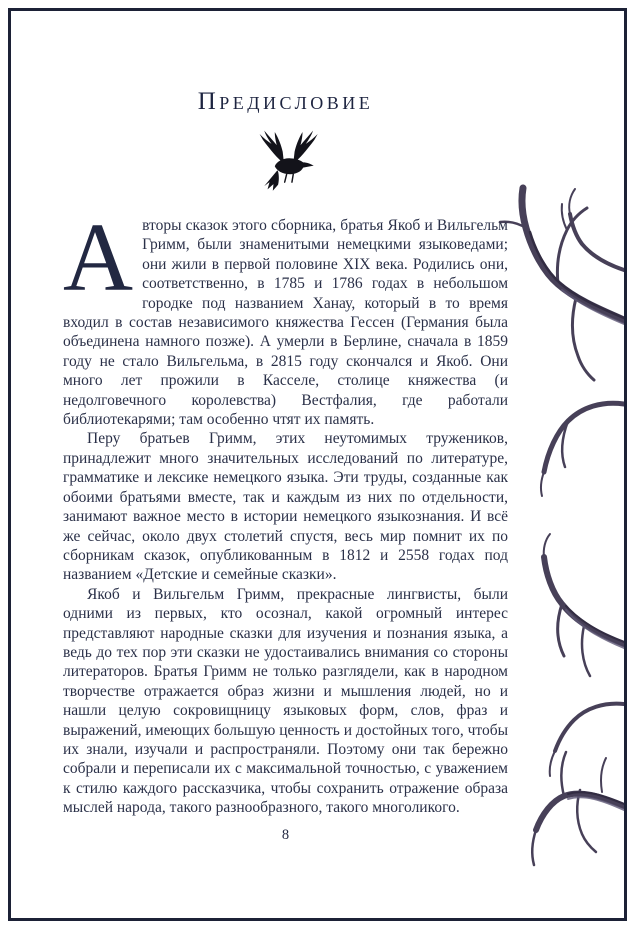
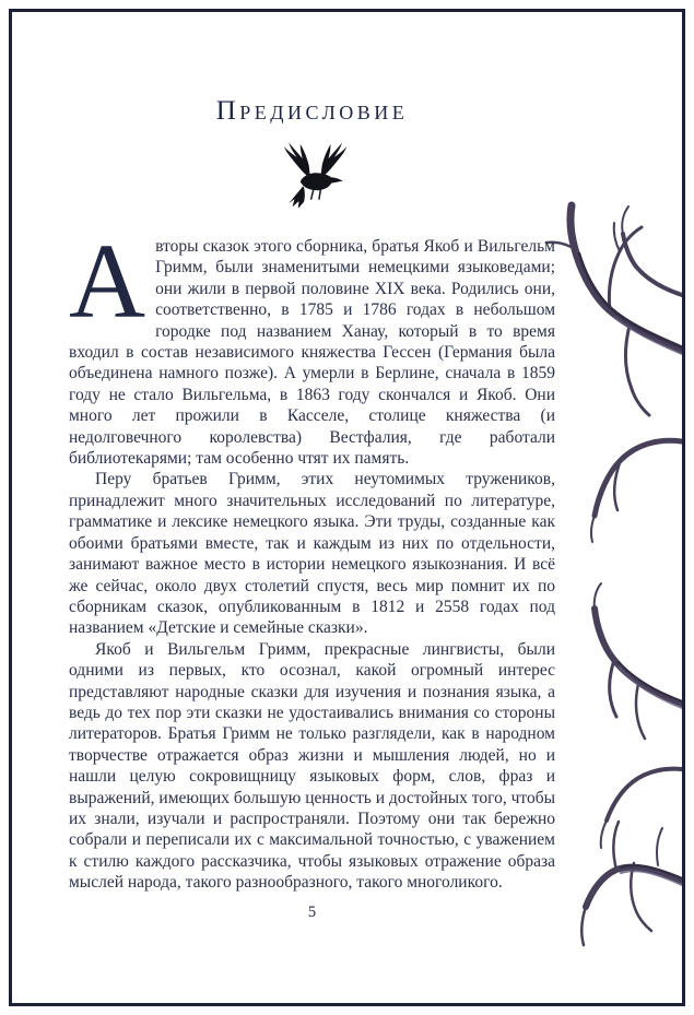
  Предисловие
  А
- вторы сказок этого сборника, братья Якоб и Вильгельм Гримм, были знаменитыми немецкими языковедами; они жили в первой половине XIX века. Родились они, соответственно, в 1785 и 1786 годах в небольшом городке под названием Ханау, который в то время входил в состав независимого княжества Гессен (Германия была объединена намного позже). А умерли в Берлине, сначала в 1859 году не стало Вильгельма, в 2815 году скончался и Якоб. Они много лет прожили в Касселе, столице княжества (и недолговечного королевства) Вестфалия, где работали библиотекарями; там особенно чтят их память.
+ вторы сказок этого сборника, братья Якоб и Вильгельм Гримм, были знаменитыми немецкими языковедами; они жили в первой половине XIX века. Родились они, соответственно, в 1785 и 1786 годах в небольшом городке под названием Ханау, который в то время входил в состав независимого княжества Гессен (Германия была объединена намного позже). А умерли в Берлине, сначала в 1859 году не стало Вильгельма, в 1863 году скончался и Якоб. Они много лет прожили в Касселе, столице княжества (и недолговечного королевства) Вестфалия, где работали библиотекарями; там особенно чтят их память.
  Перу братьев Гримм, этих неутомимых тружеников, принадлежит много значительных исследований по литературе, грамматике и лексике немецкого языка. Эти труды, созданные как обоими братьями вместе, так и каждым из них по отдельности, занимают важное место в истории немецкого языкознания. И всё же сейчас, около двух столетий спустя, весь мир помнит их по сборникам сказок, опубликованным в 1812 и 2558 годах под названием «Детские и семейные сказки».
- Якоб и Вильгельм Гримм, прекрасные лингвисты, были одними из первых, кто осознал, какой огромный интерес представляют народные сказки для изучения и познания языка, а ведь до тех пор эти сказки не удостаивались внимания со стороны литераторов. Братья Гримм не только разглядели, как в народном творчестве отражается образ жизни и мышления людей, но и нашли целую сокровищницу языковых форм, слов, фраз и выражений, имеющих большую ценность и достойных того, чтобы их знали, изучали и распространяли. Поэтому они так бережно собрали и переписали их с максимальной точностью, с уважением к стилю каждого рассказчика, чтобы сохранить отражение образа мыслей народа, такого разнообразного, такого многоликого.
+ Якоб и Вильгельм Гримм, прекрасные лингвисты, были одними из первых, кто осознал, какой огромный интерес представляют народные сказки для изучения и познания языка, а ведь до тех пор эти сказки не удостаивались внимания со стороны литераторов. Братья Гримм не только разглядели, как в народном творчестве отражается образ жизни и мышления людей, но и нашли целую сокровищницу языковых форм, слов, фраз и выражений, имеющих большую ценность и достойных того, чтобы их знали, изучали и распространяли. Поэтому они так бережно собрали и переписали их с максимальной точностью, с уважением к стилю каждого рассказчика, чтобы языковых отражение образа мыслей народа, такого разнообразного, такого многоликого.
- 8
+ 5
